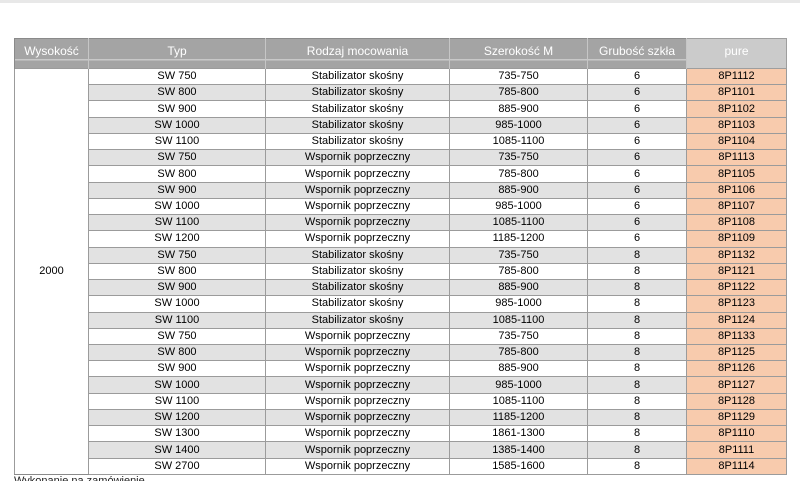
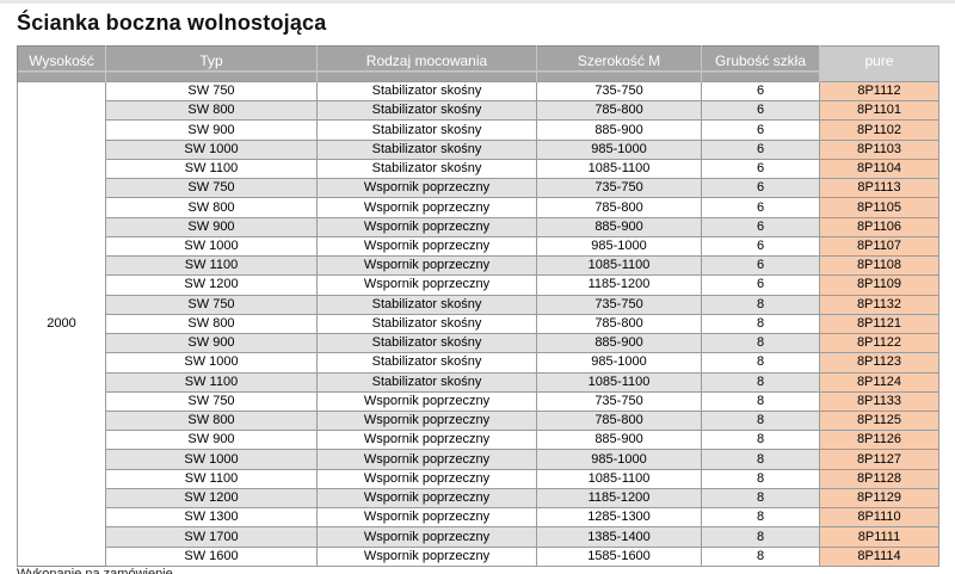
+ Ścianka boczna wolnostojąca
  Wysokość	Typ	Rodzaj mocowania	Szerokość M	Grubość szkła	pure
  2000	SW 750	Stabilizator skośny	735-750	6	8P1112
  SW 800	Stabilizator skośny	785-800	6	8P1101
  SW 900	Stabilizator skośny	885-900	6	8P1102
  SW 1000	Stabilizator skośny	985-1000	6	8P1103
  SW 1100	Stabilizator skośny	1085-1100	6	8P1104
  SW 750	Wspornik poprzeczny	735-750	6	8P1113
  SW 800	Wspornik poprzeczny	785-800	6	8P1105
  SW 900	Wspornik poprzeczny	885-900	6	8P1106
  SW 1000	Wspornik poprzeczny	985-1000	6	8P1107
  SW 1100	Wspornik poprzeczny	1085-1100	6	8P1108
  SW 1200	Wspornik poprzeczny	1185-1200	6	8P1109
  SW 750	Stabilizator skośny	735-750	8	8P1132
  SW 800	Stabilizator skośny	785-800	8	8P1121
  SW 900	Stabilizator skośny	885-900	8	8P1122
  SW 1000	Stabilizator skośny	985-1000	8	8P1123
  SW 1100	Stabilizator skośny	1085-1100	8	8P1124
  SW 750	Wspornik poprzeczny	735-750	8	8P1133
  SW 800	Wspornik poprzeczny	785-800	8	8P1125
  SW 900	Wspornik poprzeczny	885-900	8	8P1126
  SW 1000	Wspornik poprzeczny	985-1000	8	8P1127
  SW 1100	Wspornik poprzeczny	1085-1100	8	8P1128
  SW 1200	Wspornik poprzeczny	1185-1200	8	8P1129
- SW 1300	Wspornik poprzeczny	1861-1300	8	8P1110
+ SW 1300	Wspornik poprzeczny	1285-1300	8	8P1110
- SW 1400	Wspornik poprzeczny	1385-1400	8	8P1111
+ SW 1700	Wspornik poprzeczny	1385-1400	8	8P1111
- SW 2700	Wspornik poprzeczny	1585-1600	8	8P1114
+ SW 1600	Wspornik poprzeczny	1585-1600	8	8P1114
